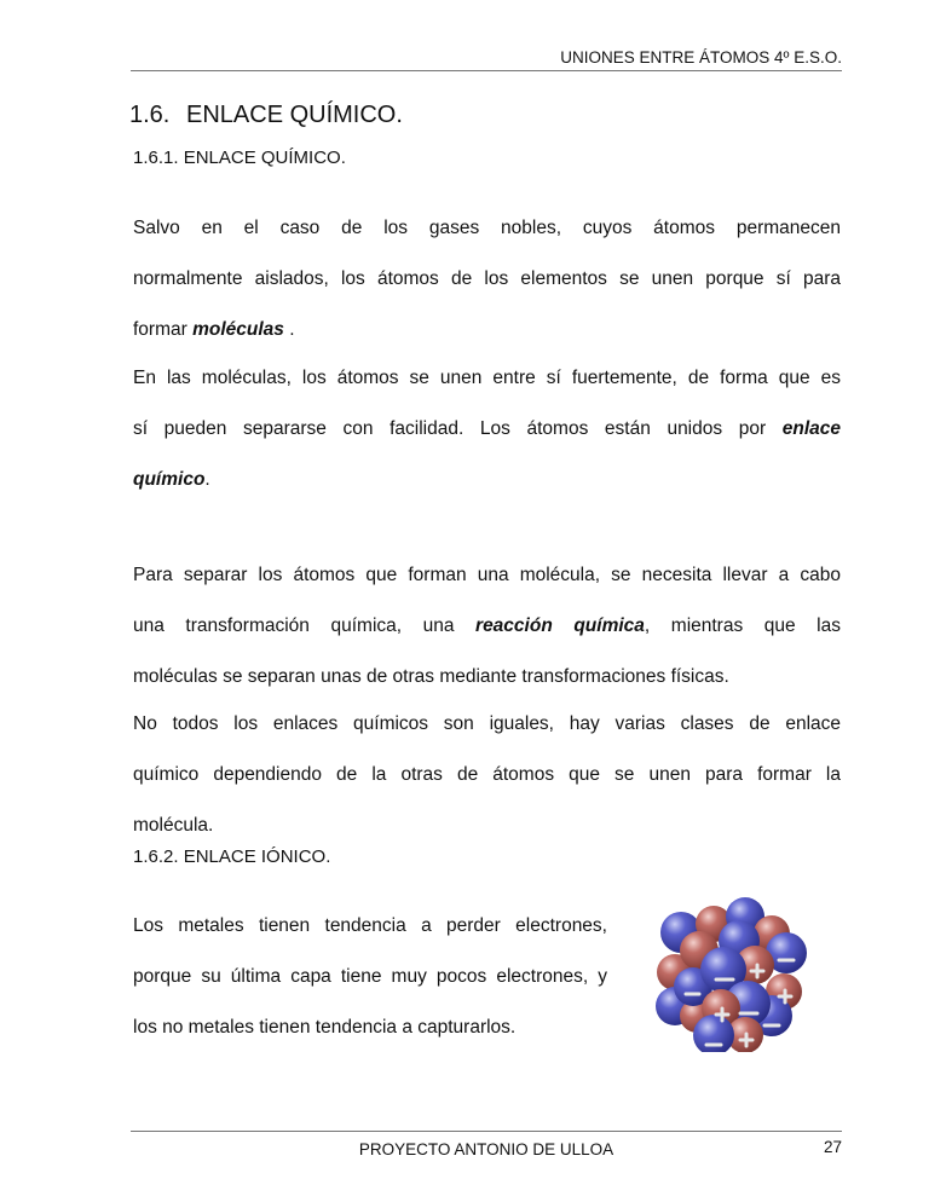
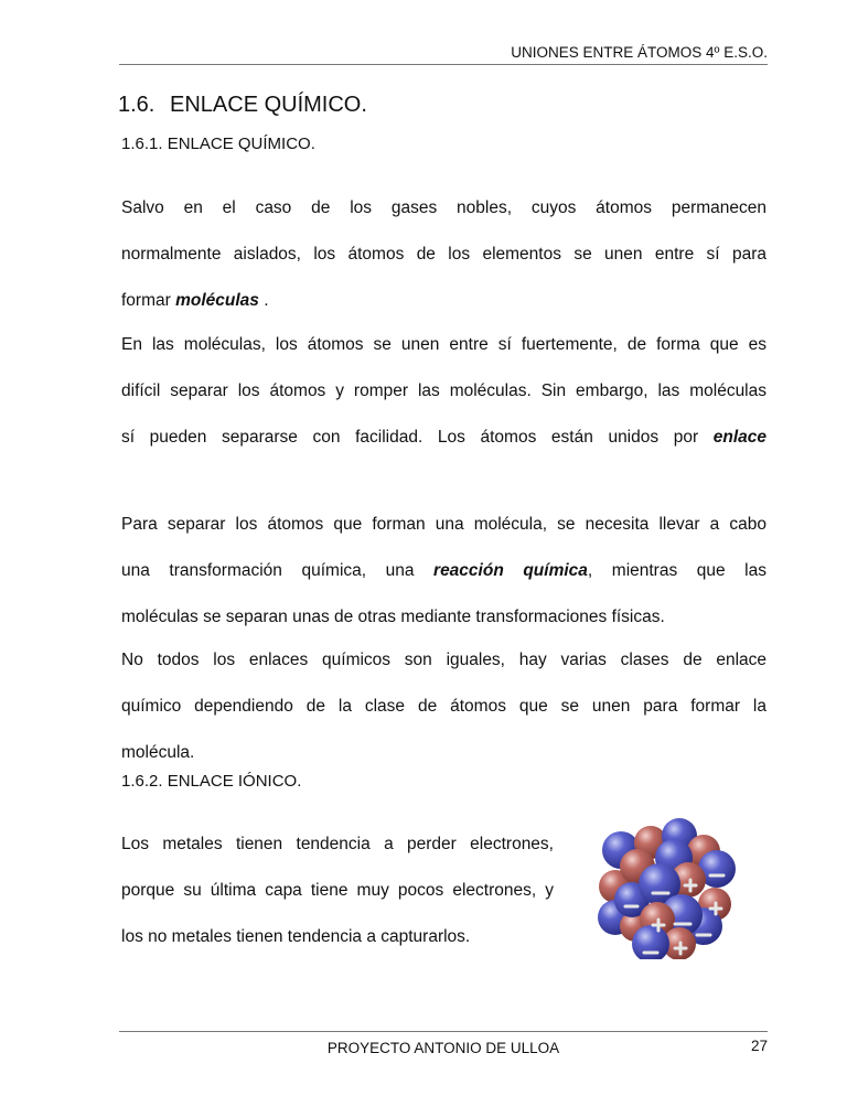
  UNIONES ENTRE ÁTOMOS 4º E.S.O.
  1.6. ENLACE QUÍMICO.
  1.6.1. ENLACE QUÍMICO.
  Salvo en el caso de los gases nobles, cuyos átomos permanecen
- normalmente aislados, los átomos de los elementos se unen porque sí para
+ normalmente aislados, los átomos de los elementos se unen entre sí para
  formar moléculas .
  En las moléculas, los átomos se unen entre sí fuertemente, de forma que es
+ difícil separar los átomos y romper las moléculas. Sin embargo, las moléculas
  sí pueden separarse con facilidad. Los átomos están unidos por enlace
- químico.
  Para separar los átomos que forman una molécula, se necesita llevar a cabo
  una transformación química, una reacción química, mientras que las
  moléculas se separan unas de otras mediante transformaciones físicas.
  No todos los enlaces químicos son iguales, hay varias clases de enlace
- químico dependiendo de la otras de átomos que se unen para formar la
+ químico dependiendo de la clase de átomos que se unen para formar la
  molécula.
  1.6.2. ENLACE IÓNICO.
  Los metales tienen tendencia a perder electrones,
  porque su última capa tiene muy pocos electrones, y
  los no metales tienen tendencia a capturarlos.
  PROYECTO ANTONIO DE ULLOA
  27
